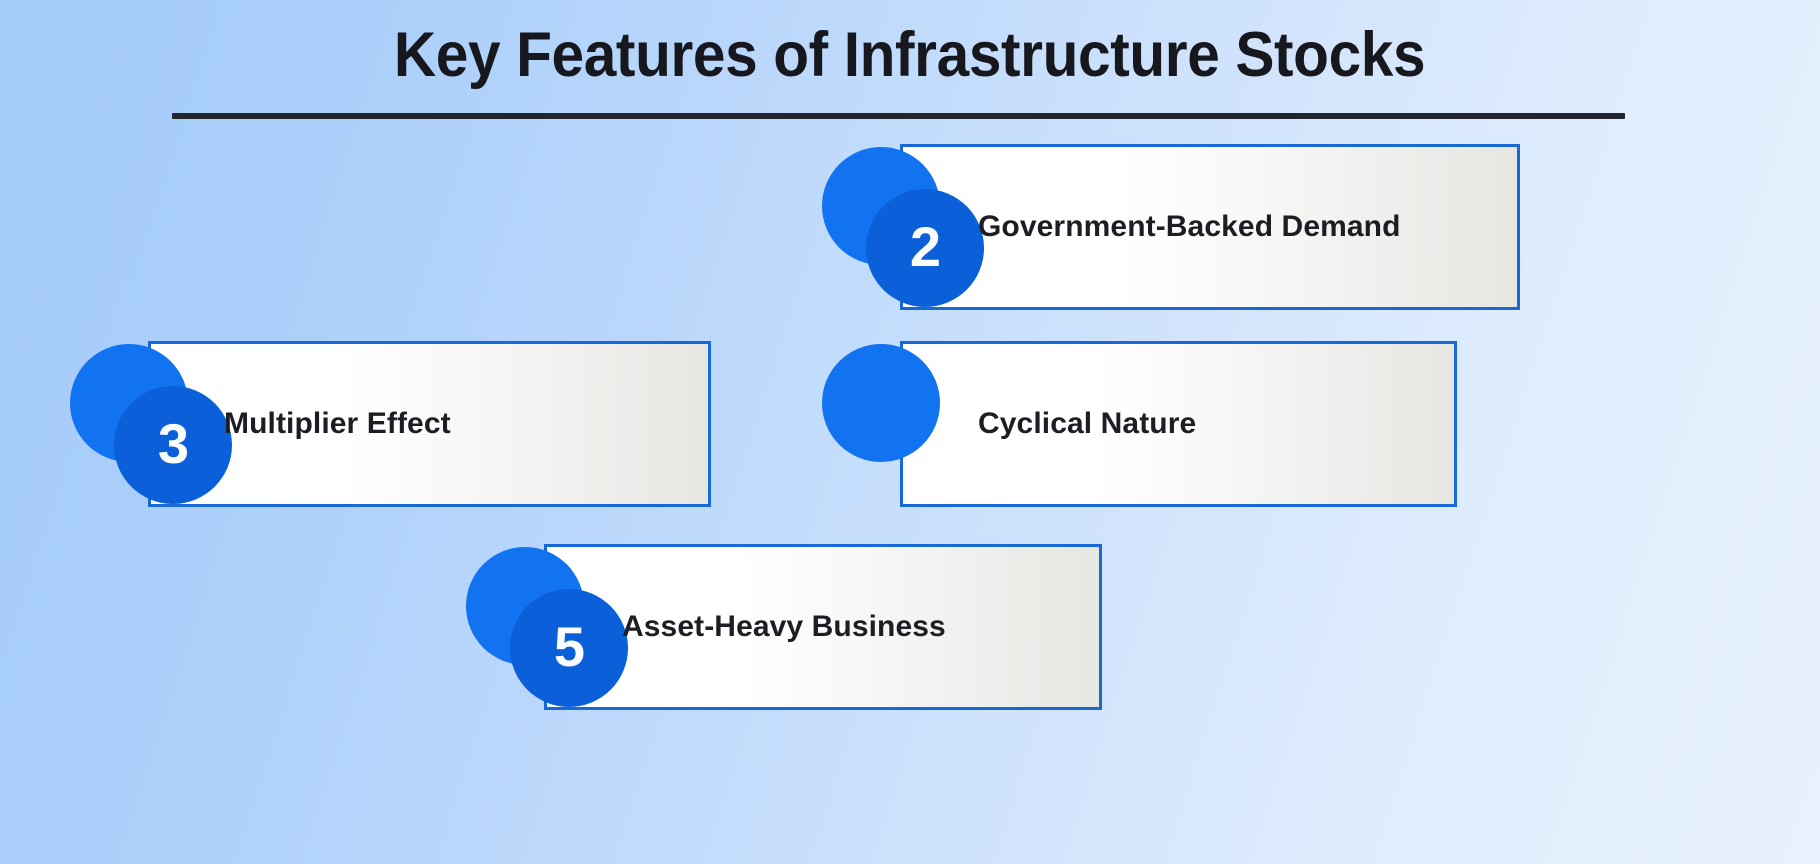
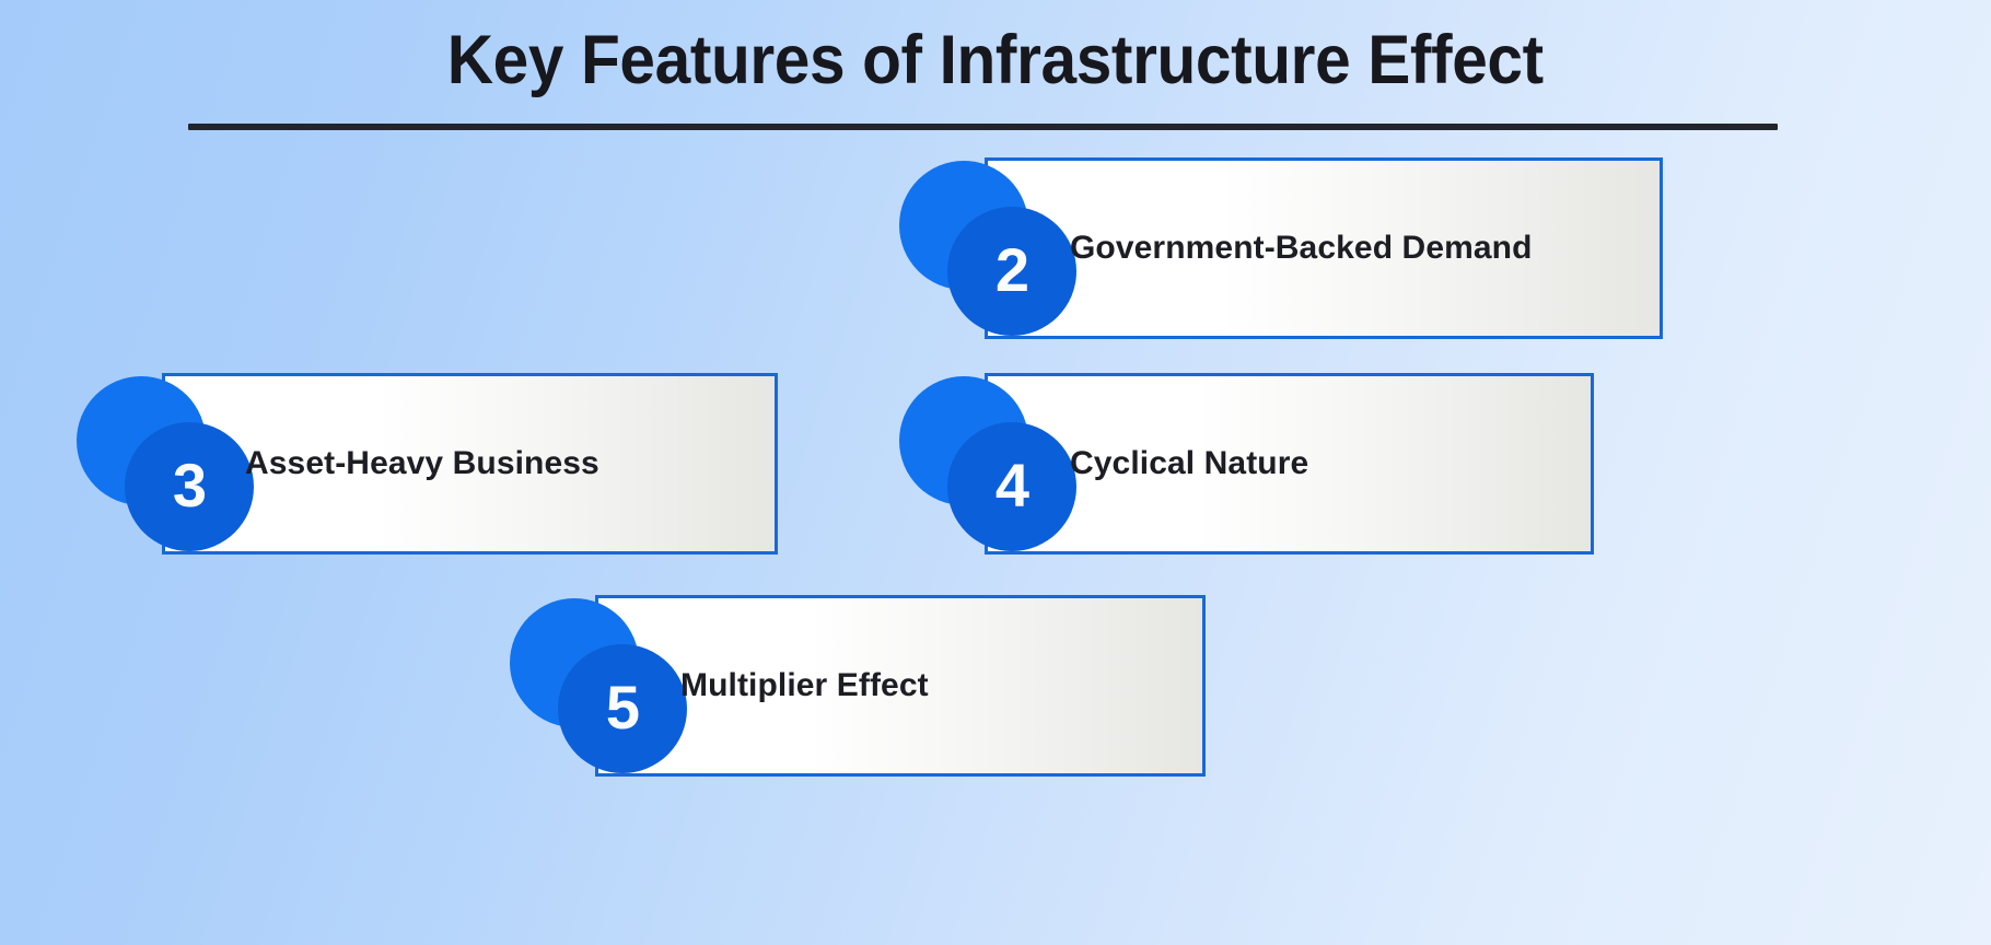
- Key Features of Infrastructure Stocks
+ Key Features of Infrastructure Effect
  2
  Government-Backed Demand
  3
- Multiplier Effect
+ Asset-Heavy Business
+ 4
  Cyclical Nature
  5
- Asset-Heavy Business
+ Multiplier Effect
